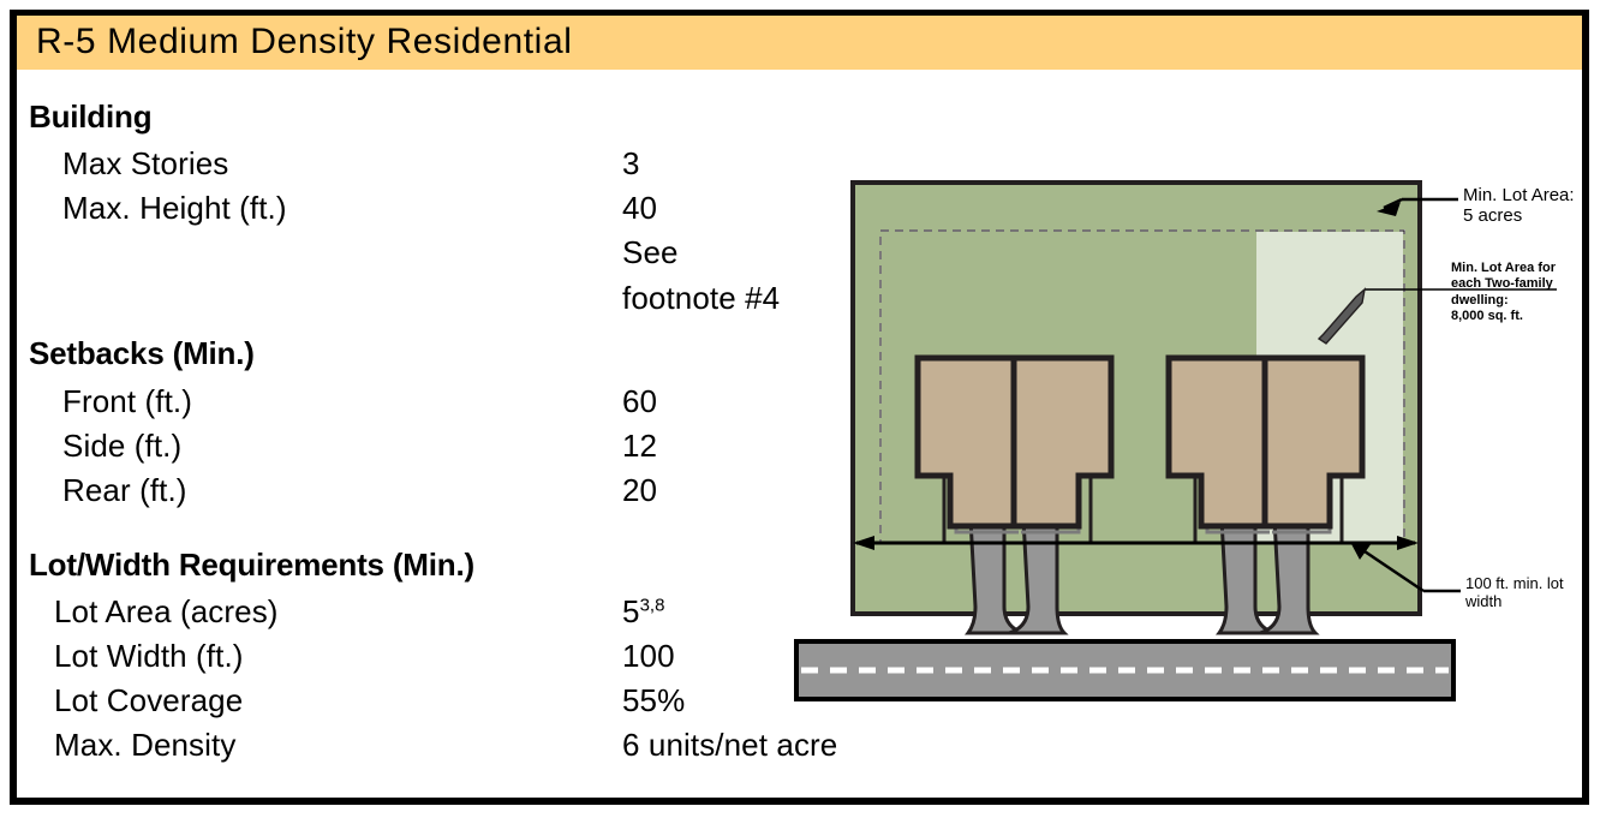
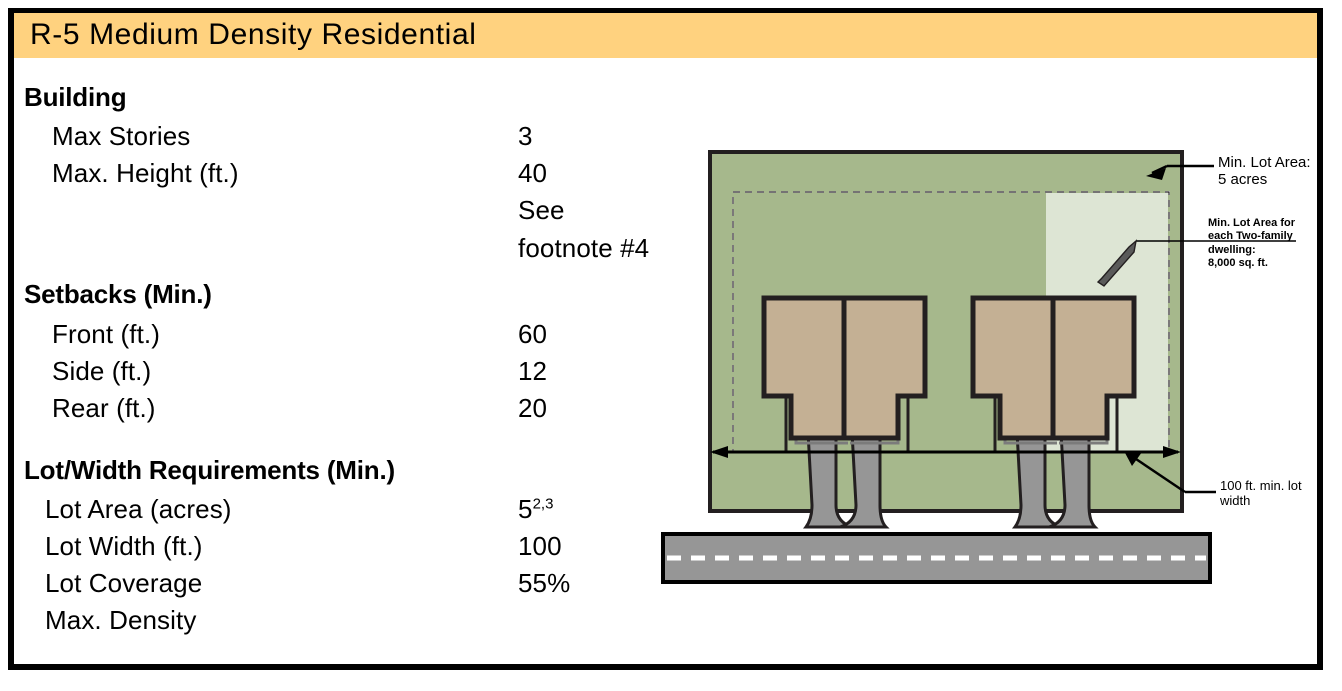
  R-5 Medium Density Residential
  Building
  Max Stories
  3
  Max. Height (ft.)
  40
  See
  footnote #4
  Setbacks (Min.)
  Front (ft.)
  60
  Side (ft.)
  12
  Rear (ft.)
  20
  Lot/Width Requirements (Min.)
  Lot Area (acres)
- 53,8
+ 52,3
  Lot Width (ft.)
  100
  Lot Coverage
  55%
  Max. Density
- 6 units/net acre
  Min. Lot Area:
  5 acres
  Min. Lot Area for
  each Two-family
  dwelling:
  8,000 sq. ft.
  100 ft. min. lot
  width
